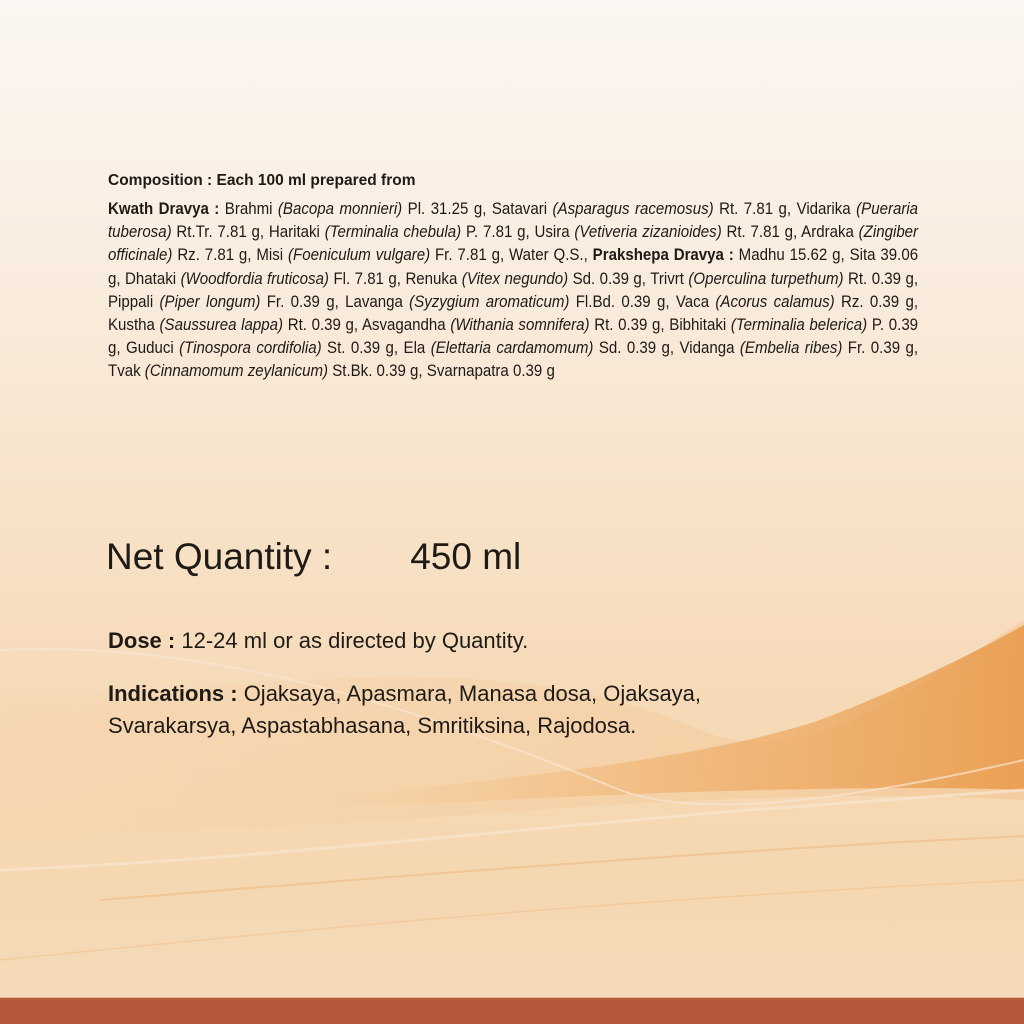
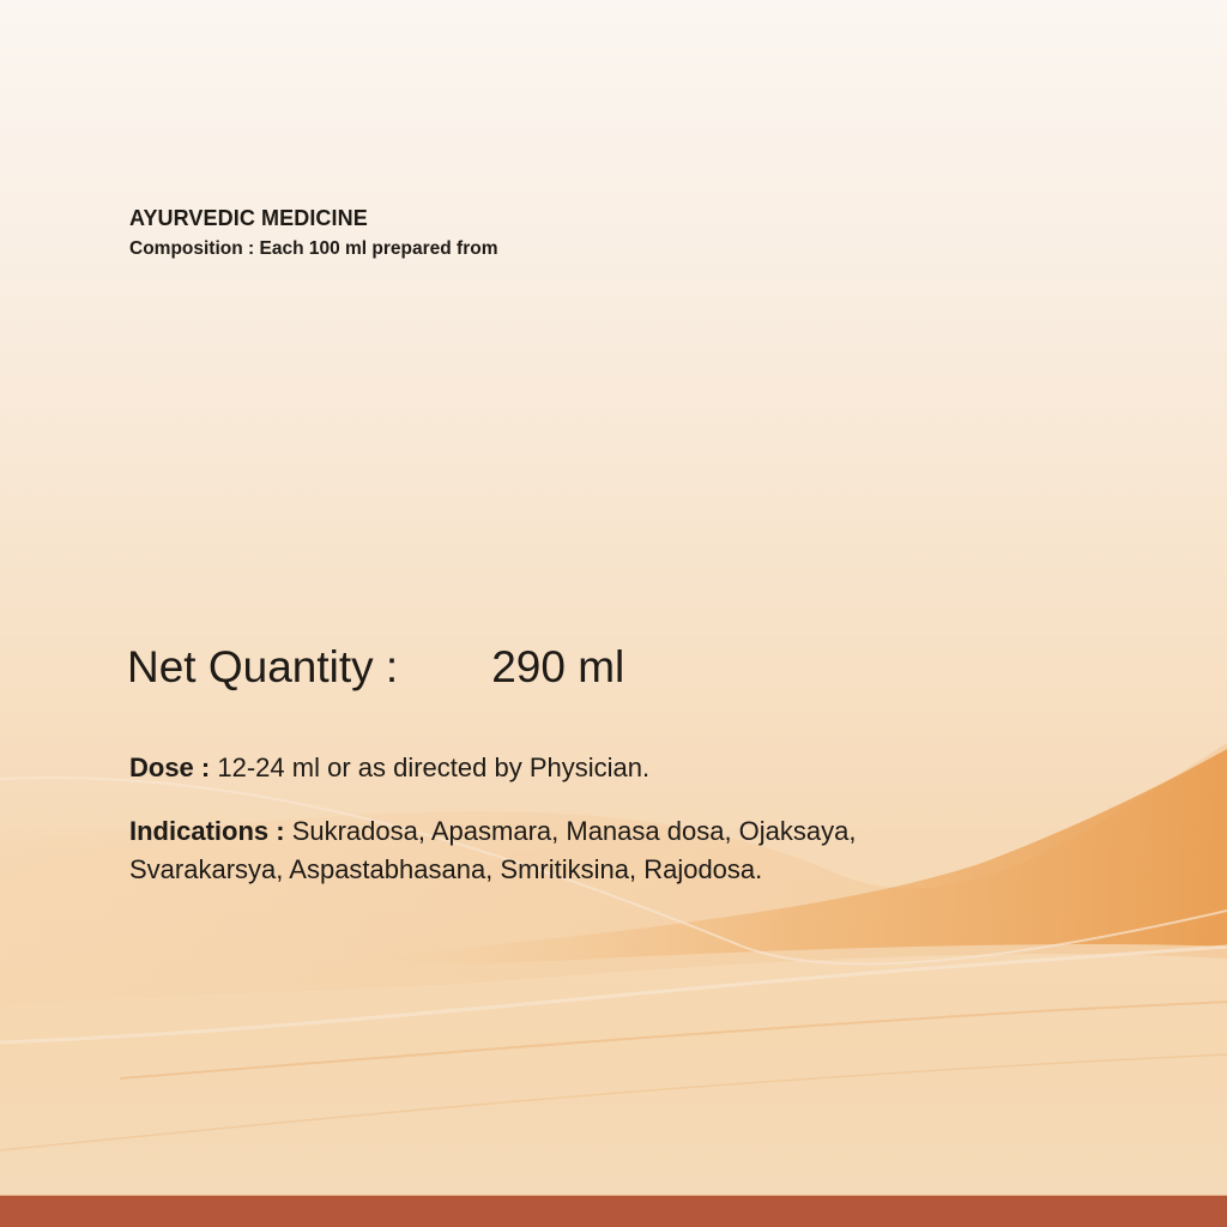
+ AYURVEDIC MEDICINE
  Composition : Each 100 ml prepared from
- Kwath Dravya : Brahmi (Bacopa monnieri) Pl. 31.25 g, Satavari (Asparagus racemosus) Rt. 7.81 g, Vidarika (Pueraria tuberosa) Rt.Tr. 7.81 g, Haritaki (Terminalia chebula) P. 7.81 g, Usira (Vetiveria zizanioides) Rt. 7.81 g, Ardraka (Zingiber officinale) Rz. 7.81 g, Misi (Foeniculum vulgare) Fr. 7.81 g, Water Q.S., Prakshepa Dravya : Madhu 15.62 g, Sita 39.06 g, Dhataki (Woodfordia fruticosa) Fl. 7.81 g, Renuka (Vitex negundo) Sd. 0.39 g, Trivrt (Operculina turpethum) Rt. 0.39 g, Pippali (Piper longum) Fr. 0.39 g, Lavanga (Syzygium aromaticum) Fl.Bd. 0.39 g, Vaca (Acorus calamus) Rz. 0.39 g, Kustha (Saussurea lappa) Rt. 0.39 g, Asvagandha (Withania somnifera) Rt. 0.39 g, Bibhitaki (Terminalia belerica) P. 0.39 g, Guduci (Tinospora cordifolia) St. 0.39 g, Ela (Elettaria cardamomum) Sd. 0.39 g, Vidanga (Embelia ribes) Fr. 0.39 g, Tvak (Cinnamomum zeylanicum) St.Bk. 0.39 g, Svarnapatra 0.39 g
- Net Quantity : 450 ml
+ Net Quantity : 290 ml
- Dose : 12-24 ml or as directed by Quantity.
+ Dose : 12-24 ml or as directed by Physician.
- Indications : Ojaksaya, Apasmara, Manasa dosa, Ojaksaya, Svarakarsya, Aspastabhasana, Smritiksina, Rajodosa.
+ Indications : Sukradosa, Apasmara, Manasa dosa, Ojaksaya, Svarakarsya, Aspastabhasana, Smritiksina, Rajodosa.
